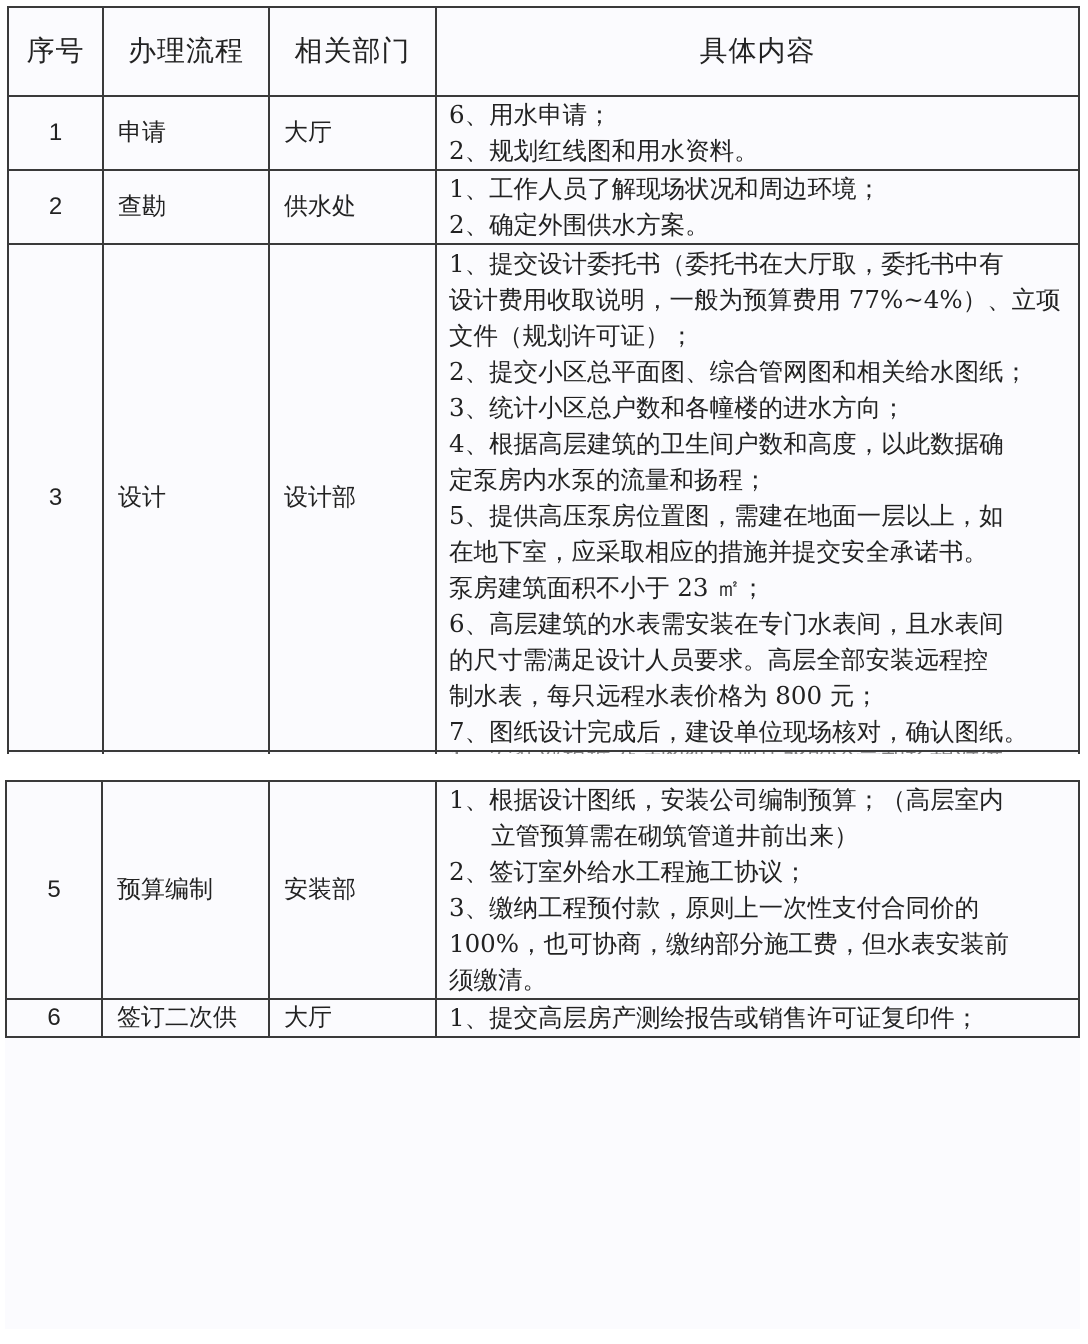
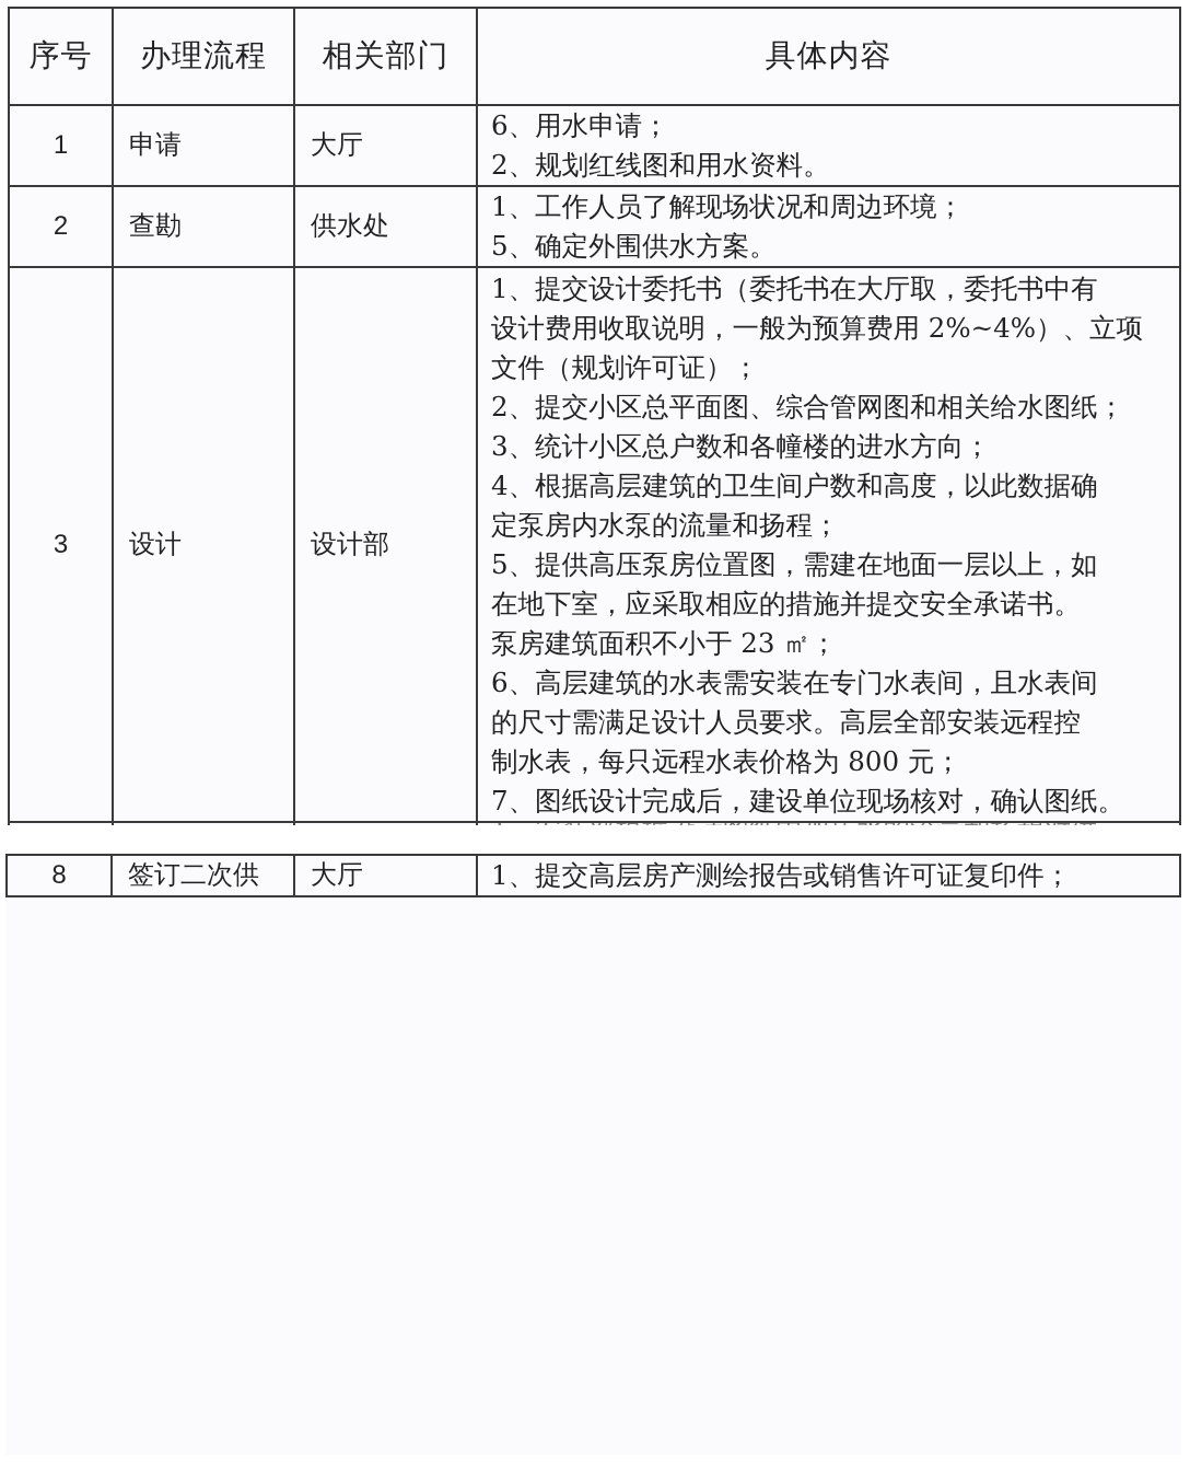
  序号	办理流程	相关部门	具体内容
  1	申请	大厅	6、用水申请； 2、规划红线图和用水资料。
- 2	查勘	供水处	1、工作人员了解现场状况和周边环境； 2、确定外围供水方案。
+ 2	查勘	供水处	1、工作人员了解现场状况和周边环境； 5、确定外围供水方案。
- 3	设计	设计部	1、提交设计委托书（委托书在大厅取，委托书中有 设计费用收取说明，一般为预算费用 77%~4%）、立项 文件（规划许可证）； 2、提交小区总平面图、综合管网图和相关给水图纸； 3、统计小区总户数和各幢楼的进水方向； 4、根据高层建筑的卫生间户数和高度，以此数据确 定泵房内水泵的流量和扬程； 5、提供高压泵房位置图，需建在地面一层以上，如 在地下室，应采取相应的措施并提交安全承诺书。 泵房建筑面积不小于 23 ㎡； 6、高层建筑的水表需安装在专门水表间，且水表间 的尺寸需满足设计人员要求。高层全部安装远程控 制水表，每只远程水表价格为 800 元； 7、图纸设计完成后，建设单位现场核对，确认图纸。
+ 3	设计	设计部	1、提交设计委托书（委托书在大厅取，委托书中有 设计费用收取说明，一般为预算费用 2%~4%）、立项 文件（规划许可证）； 2、提交小区总平面图、综合管网图和相关给水图纸； 3、统计小区总户数和各幢楼的进水方向； 4、根据高层建筑的卫生间户数和高度，以此数据确 定泵房内水泵的流量和扬程； 5、提供高压泵房位置图，需建在地面一层以上，如 在地下室，应采取相应的措施并提交安全承诺书。 泵房建筑面积不小于 23 ㎡； 6、高层建筑的水表需安装在专门水表间，且水表间 的尺寸需满足设计人员要求。高层全部安装远程控 制水表，每只远程水表价格为 800 元； 7、图纸设计完成后，建设单位现场核对，确认图纸。
- 5	预算编制	安装部	1、根据设计图纸，安装公司编制预算；（高层室内 立管预算需在砌筑管道井前出来） 2、签订室外给水工程施工协议； 3、缴纳工程预付款，原则上一次性支付合同价的 100%，也可协商，缴纳部分施工费，但水表安装前 须缴清。
- 6	签订二次供	大厅	1、提交高层房产测绘报告或销售许可证复印件；
+ 8	签订二次供	大厅	1、提交高层房产测绘报告或销售许可证复印件；
